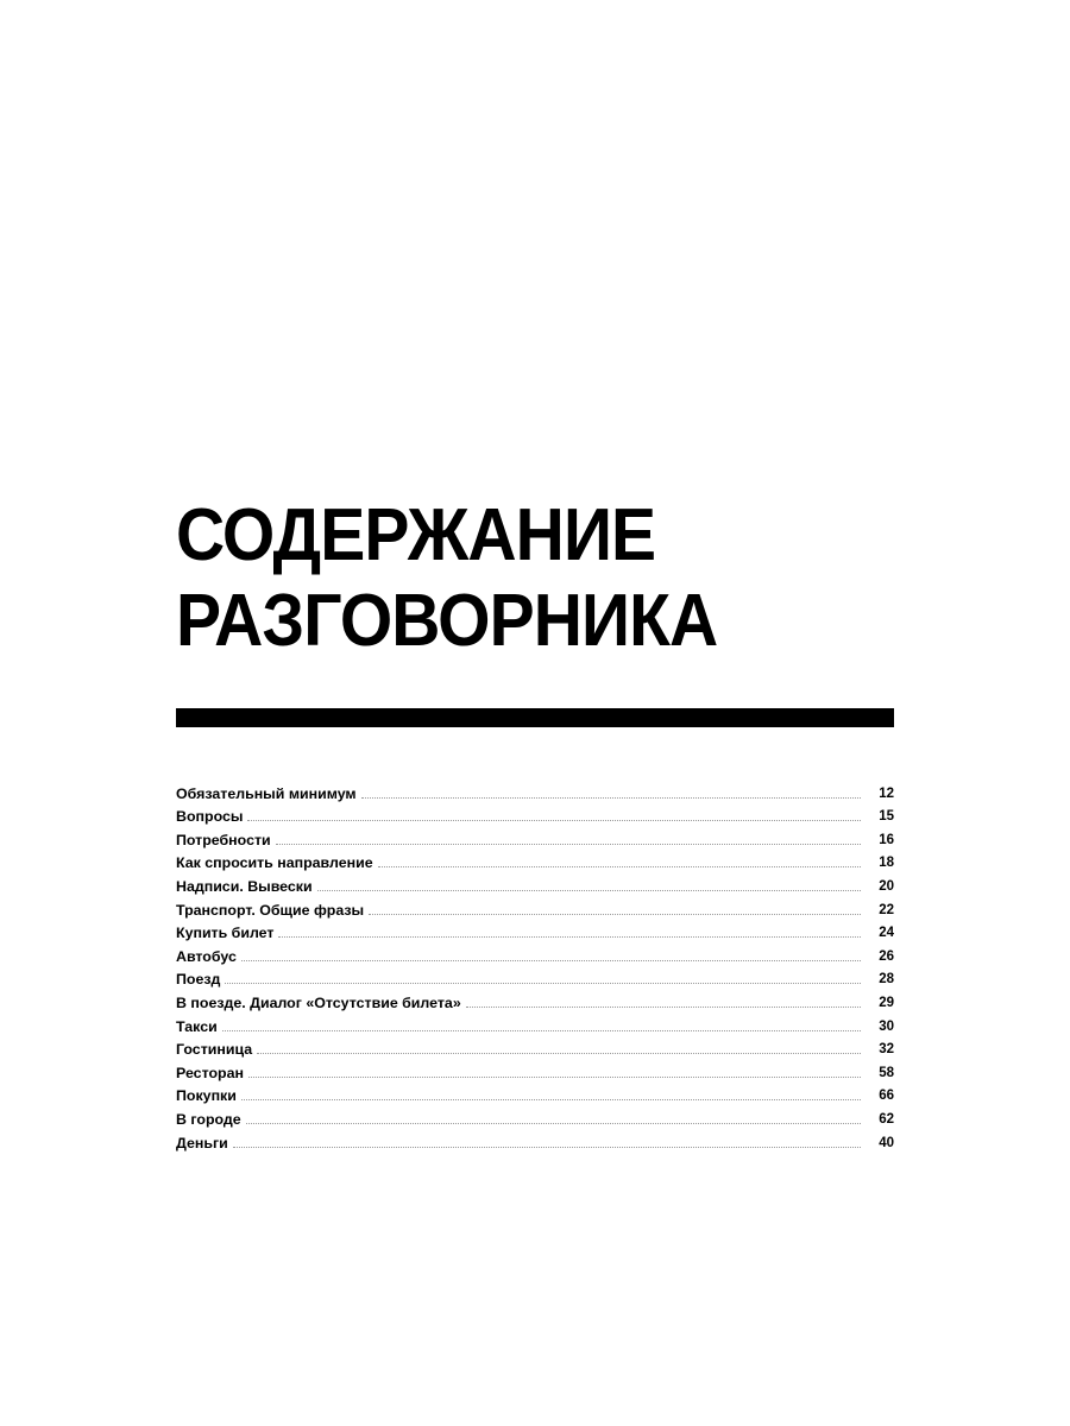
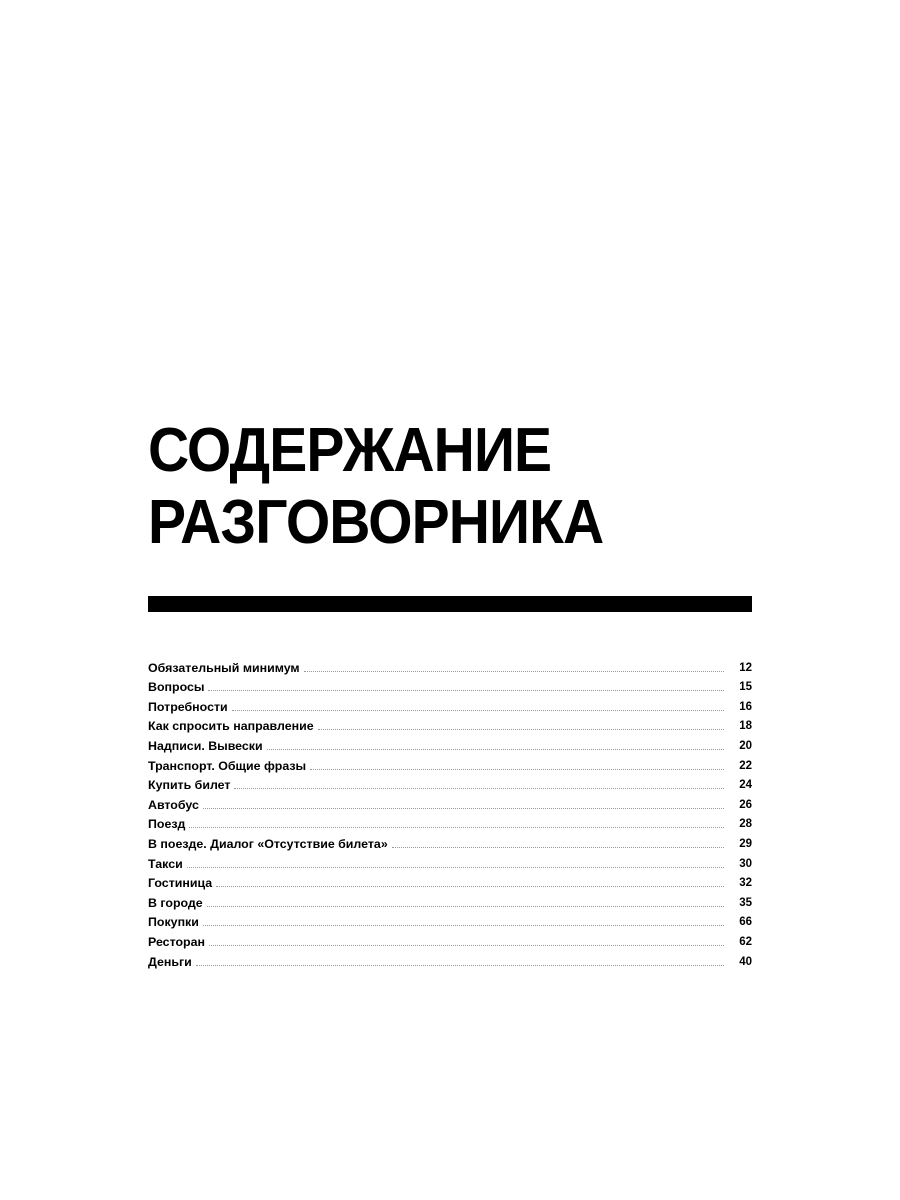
  СОДЕРЖАНИЕ
  РАЗГОВОРНИКА
  Обязательный минимум
  12
  Вопросы
  15
  Потребности
  16
  Как спросить направление
  18
  Надписи. Вывески
  20
  Транспорт. Общие фразы
  22
  Купить билет
  24
  Автобус
  26
  Поезд
  28
  В поезде. Диалог «Отсутствие билета»
  29
  Такси
  30
  Гостиница
  32
- Ресторан
+ В городе
- 58
+ 35
  Покупки
  66
- В городе
+ Ресторан
  62
  Деньги
  40
